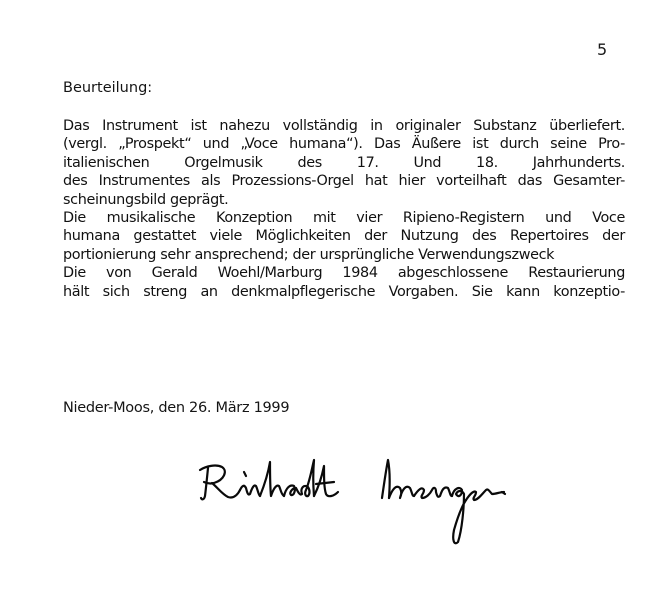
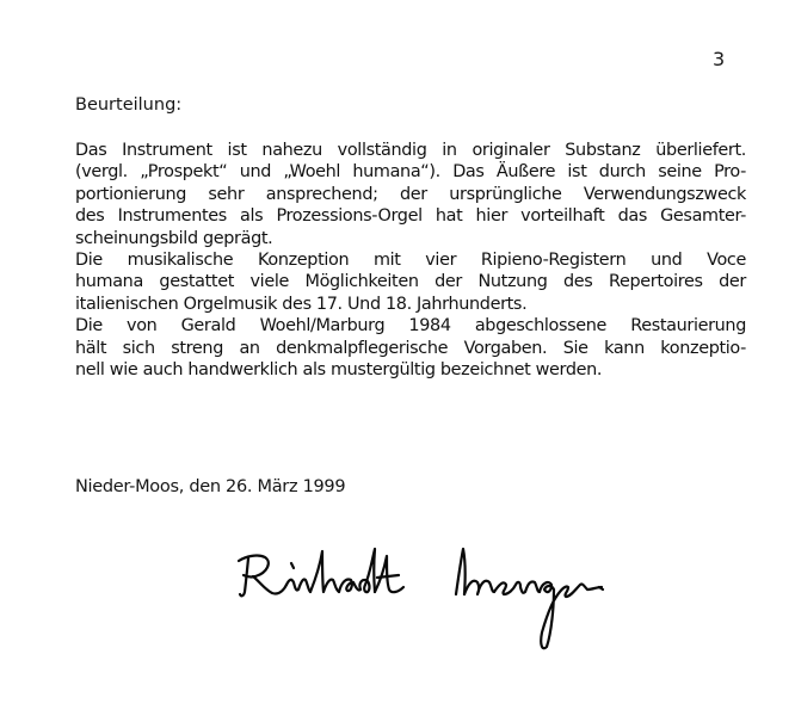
- 5
+ 3
  Beurteilung:
  Das Instrument ist nahezu vollständig in originaler Substanz überliefert.
- (vergl. „Prospekt“ und „Voce humana“). Das Äußere ist durch seine Pro-
+ (vergl. „Prospekt“ und „Woehl humana“). Das Äußere ist durch seine Pro-
- italienischen Orgelmusik des 17. Und 18. Jahrhunderts.
+ portionierung sehr ansprechend; der ursprüngliche Verwendungszweck
  des Instrumentes als Prozessions-Orgel hat hier vorteilhaft das Gesamter-
  scheinungsbild geprägt.
  Die musikalische Konzeption mit vier Ripieno-Registern und Voce
  humana gestattet viele Möglichkeiten der Nutzung des Repertoires der
- portionierung sehr ansprechend; der ursprüngliche Verwendungszweck
+ italienischen Orgelmusik des 17. Und 18. Jahrhunderts.
  Die von Gerald Woehl/Marburg 1984 abgeschlossene Restaurierung
  hält sich streng an denkmalpflegerische Vorgaben. Sie kann konzeptio-
+ nell wie auch handwerklich als mustergültig bezeichnet werden.
  Nieder-Moos, den 26. März 1999
